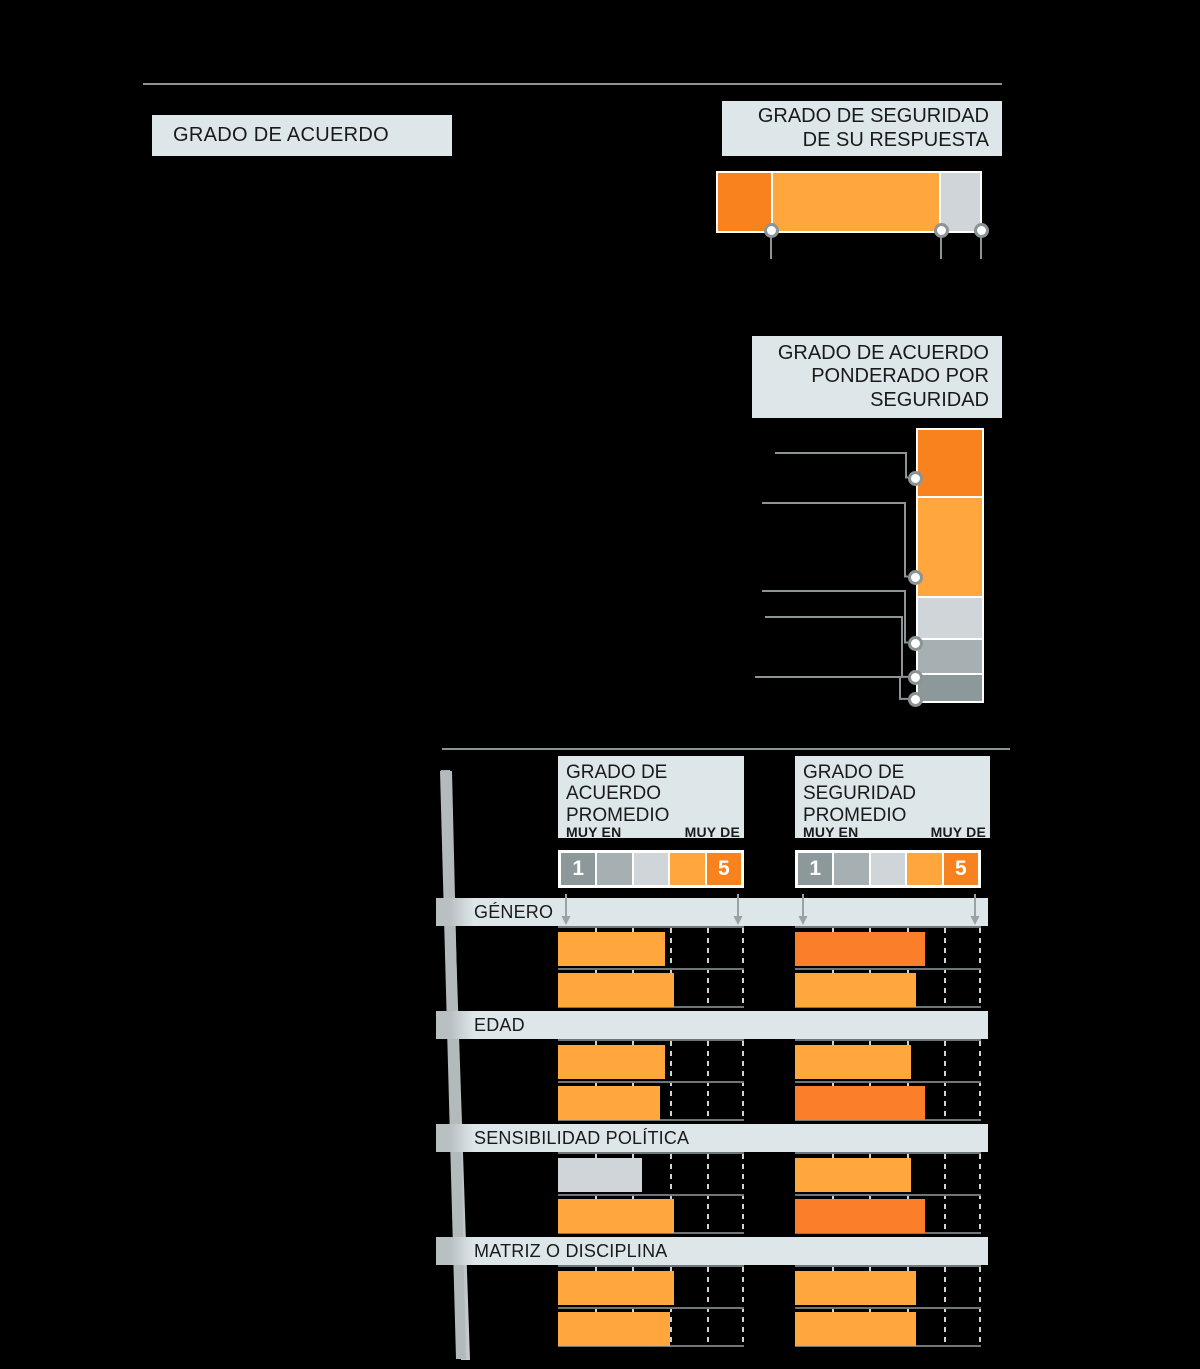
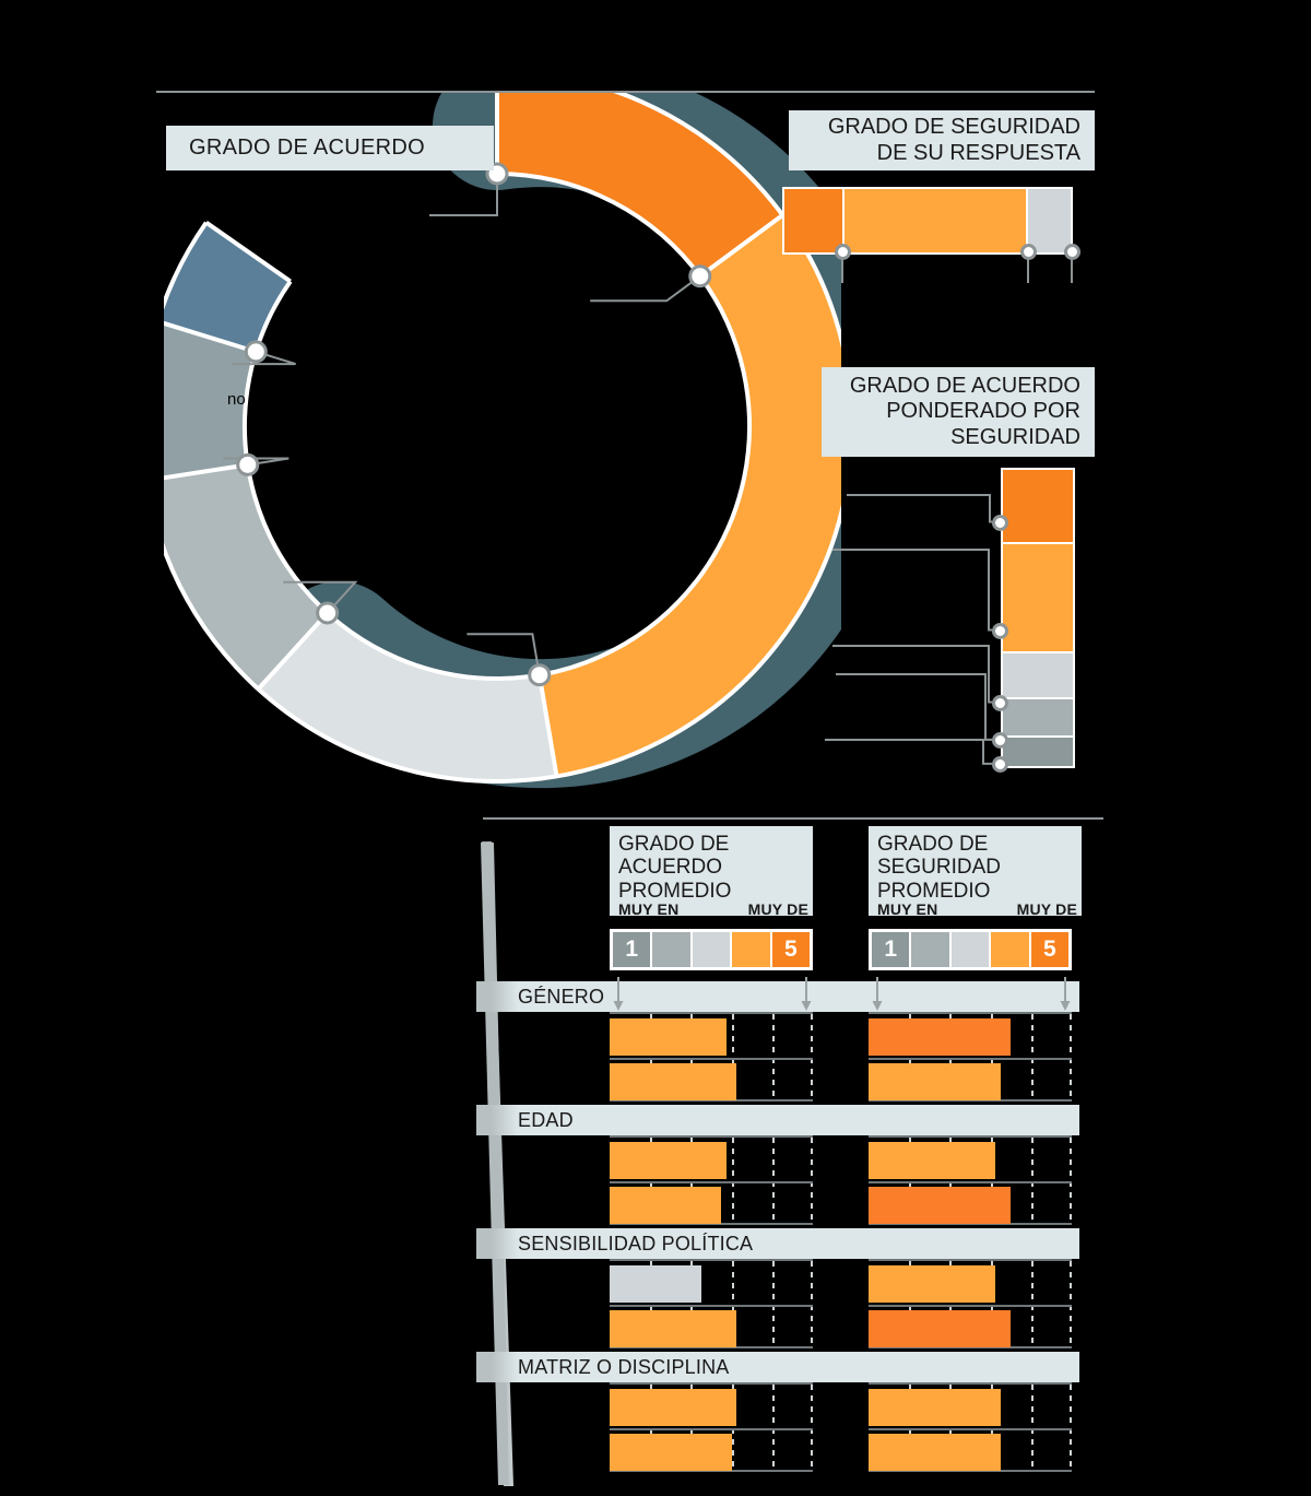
+ no sabe
  GRADO DE ACUERDO
  GRADO DE SEGURIDAD
  DE SU RESPUESTA
  GRADO DE ACUERDO
  PONDERADO POR
  SEGURIDAD
  GRADO DE ACUERDO
  PROMEDIO
  MUY EN
  MUY DE
  GRADO DE SEGURIDAD
  PROMEDIO
  MUY EN
  MUY DE
  1
  5
  1
  5
  GÉNERO
  EDAD
  SENSIBILIDAD POLÍTICA
  MATRIZ O DISCIPLINA
